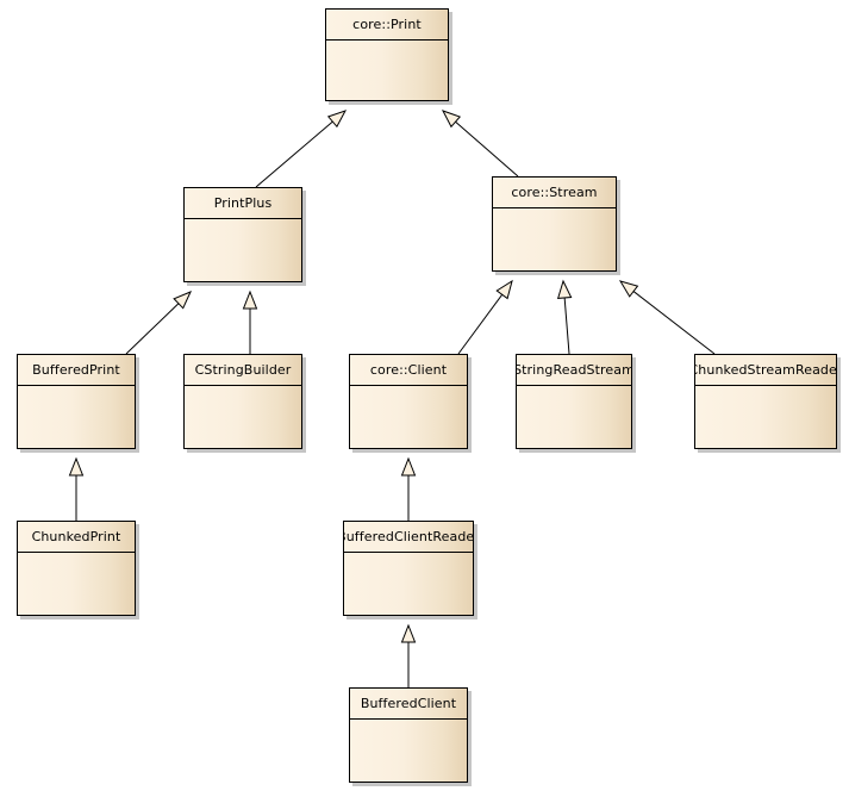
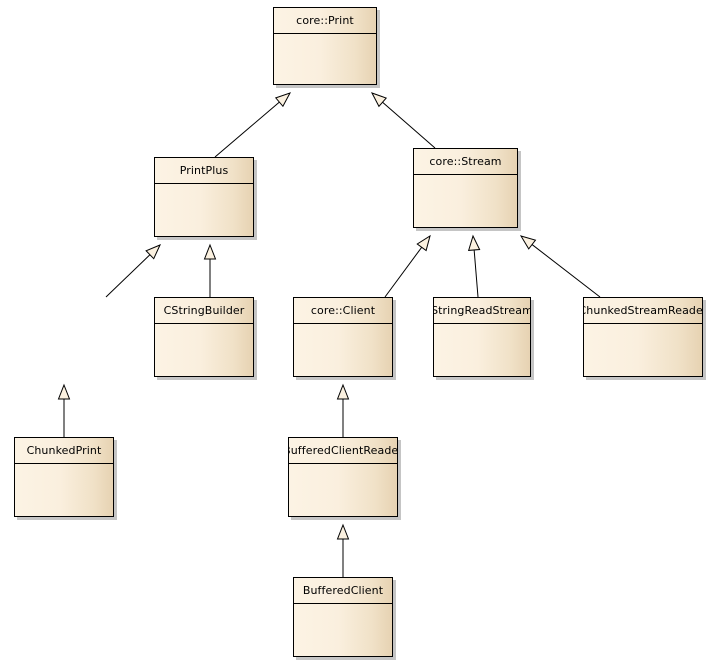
  core::Print
  PrintPlus
  core::Stream
- BufferedPrint
  CStringBuilder
  core::Client
  StringReadStream
  hunkedStreamReade
  ChunkedPrint
  ufferedClientReade
  BufferedClient
